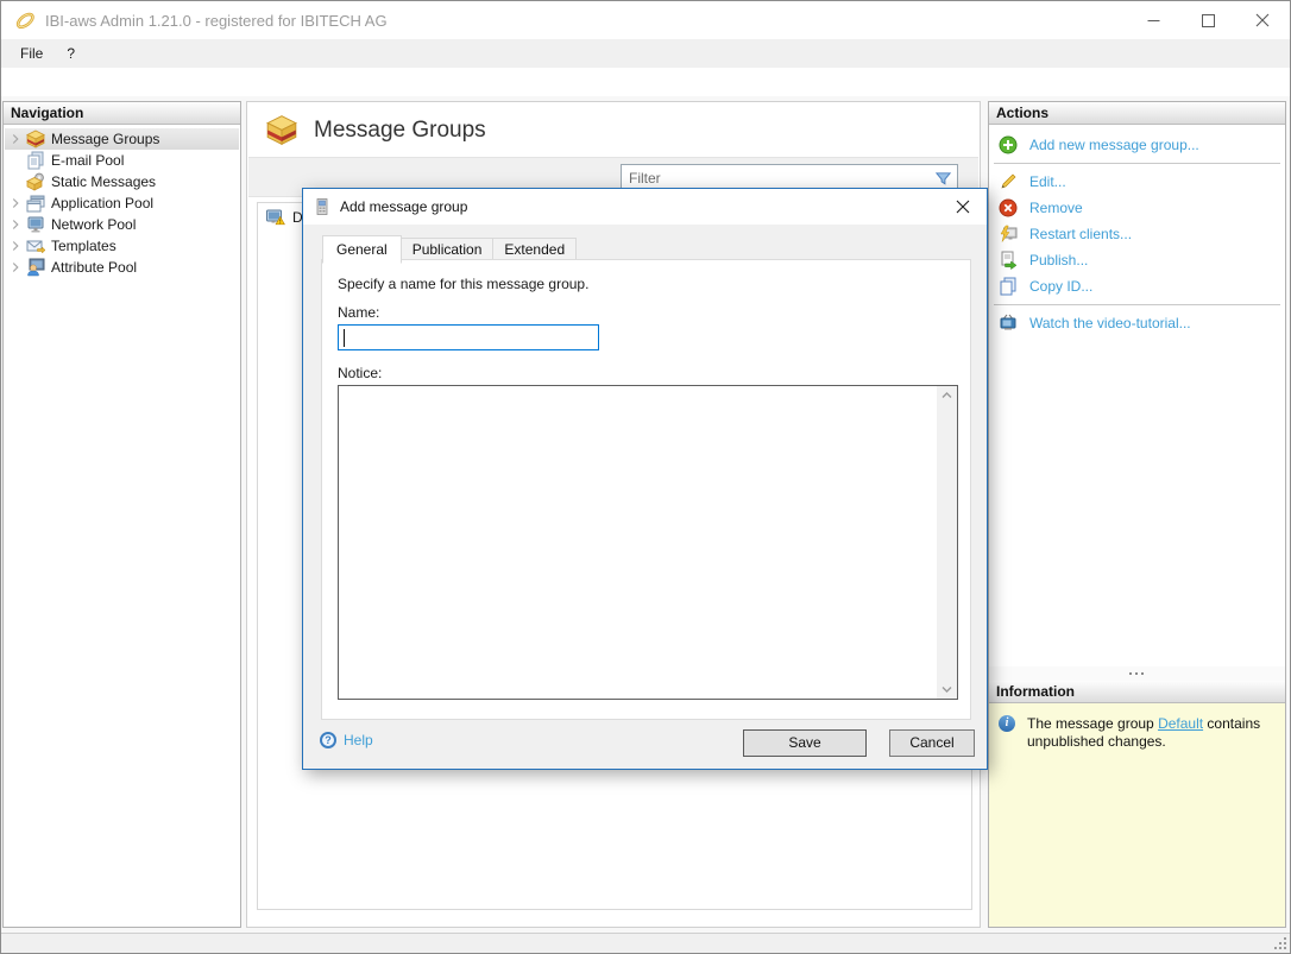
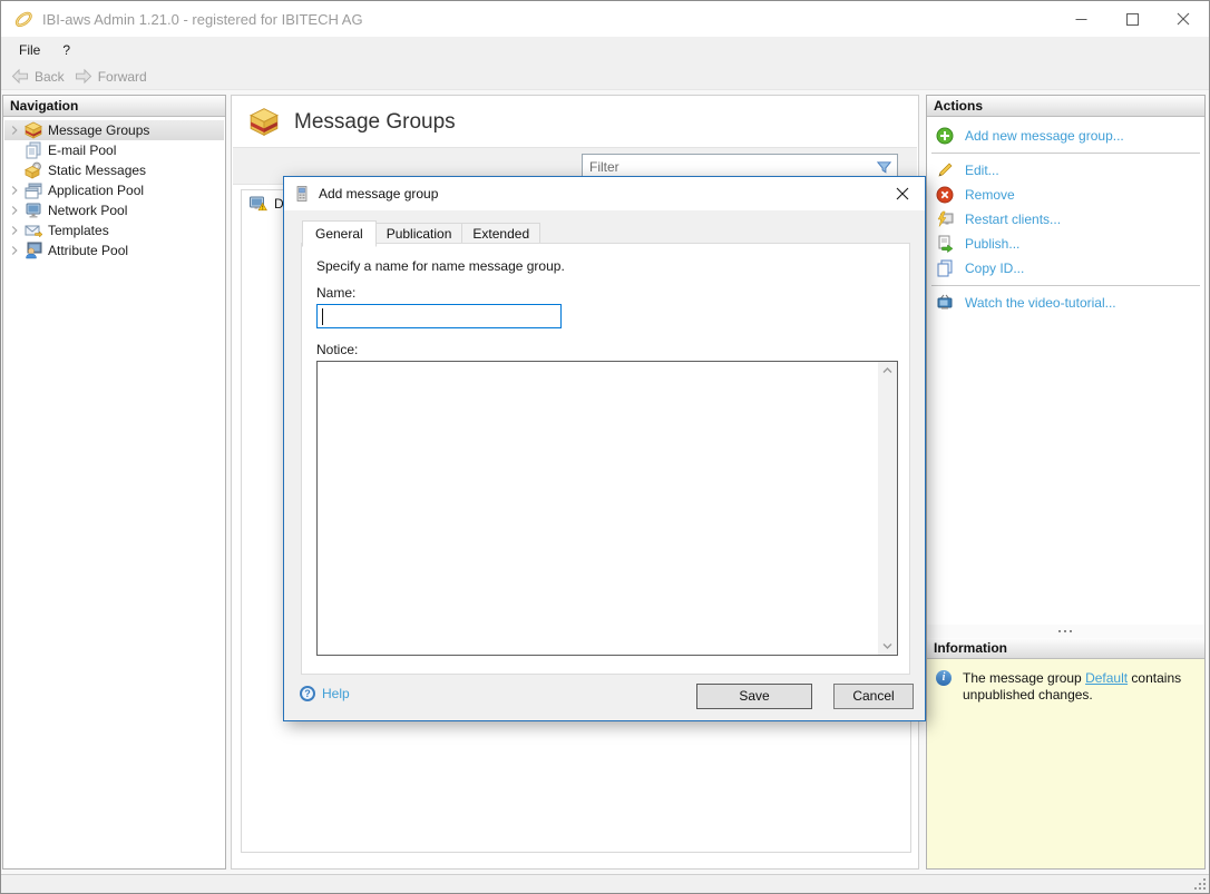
  IBI-aws Admin 1.21.0 - registered for IBITECH AG
  File
  ?
+ Back
+ Forward
  Navigation
  Message Groups
  E-mail Pool
  Static Messages
  Application Pool
  Network Pool
  Templates
  Attribute Pool
  Message Groups
  Filter
  Actions
  Add new message group...
  Edit...
  Remove
  Restart clients...
  Publish...
  Copy ID...
  Watch the video-tutorial...
  Information
  i
  The message group Default contains unpublished changes.
  Add message group
  General
  Publication
  Extended
- Specify a name for this message group.
+ Specify a name for name message group.
  Name:
  Notice:
  ?
  Help
  Save
  Cancel
